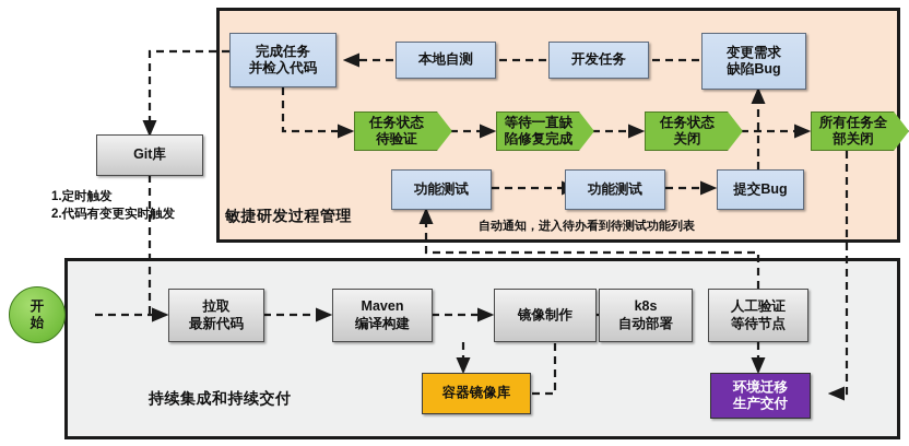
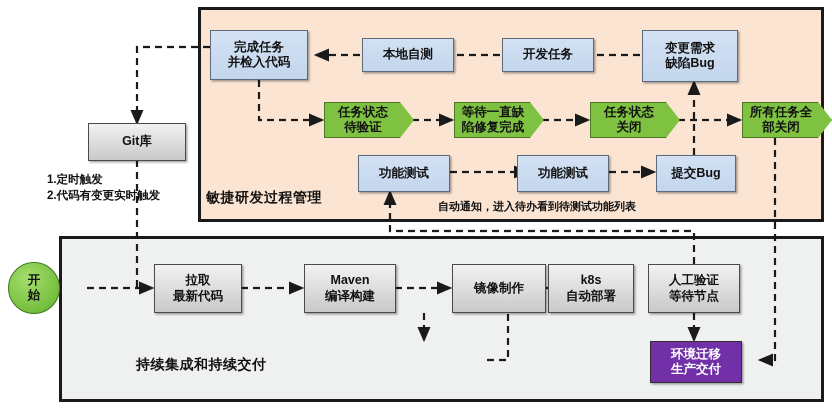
  敏捷研发过程管理
  持续集成和持续交付
  1.定时触发
  2.代码有变更实时触发
  自动通知，进入待办看到待测试功能列表
  开
  始
  Git库
  完成任务
  并检入代码
  本地自测
  开发任务
  变更需求
  缺陷Bug
  任务状态
  待验证
  等待一直缺
  陷修复完成
  任务状态
  关闭
  所有任务全
  部关闭
  功能测试
  功能测试
  提交Bug
  拉取
  最新代码
  Maven
  编译构建
  镜像制作
  k8s
  自动部署
  人工验证
  等待节点
- 容器镜像库
  环境迁移
  生产交付
